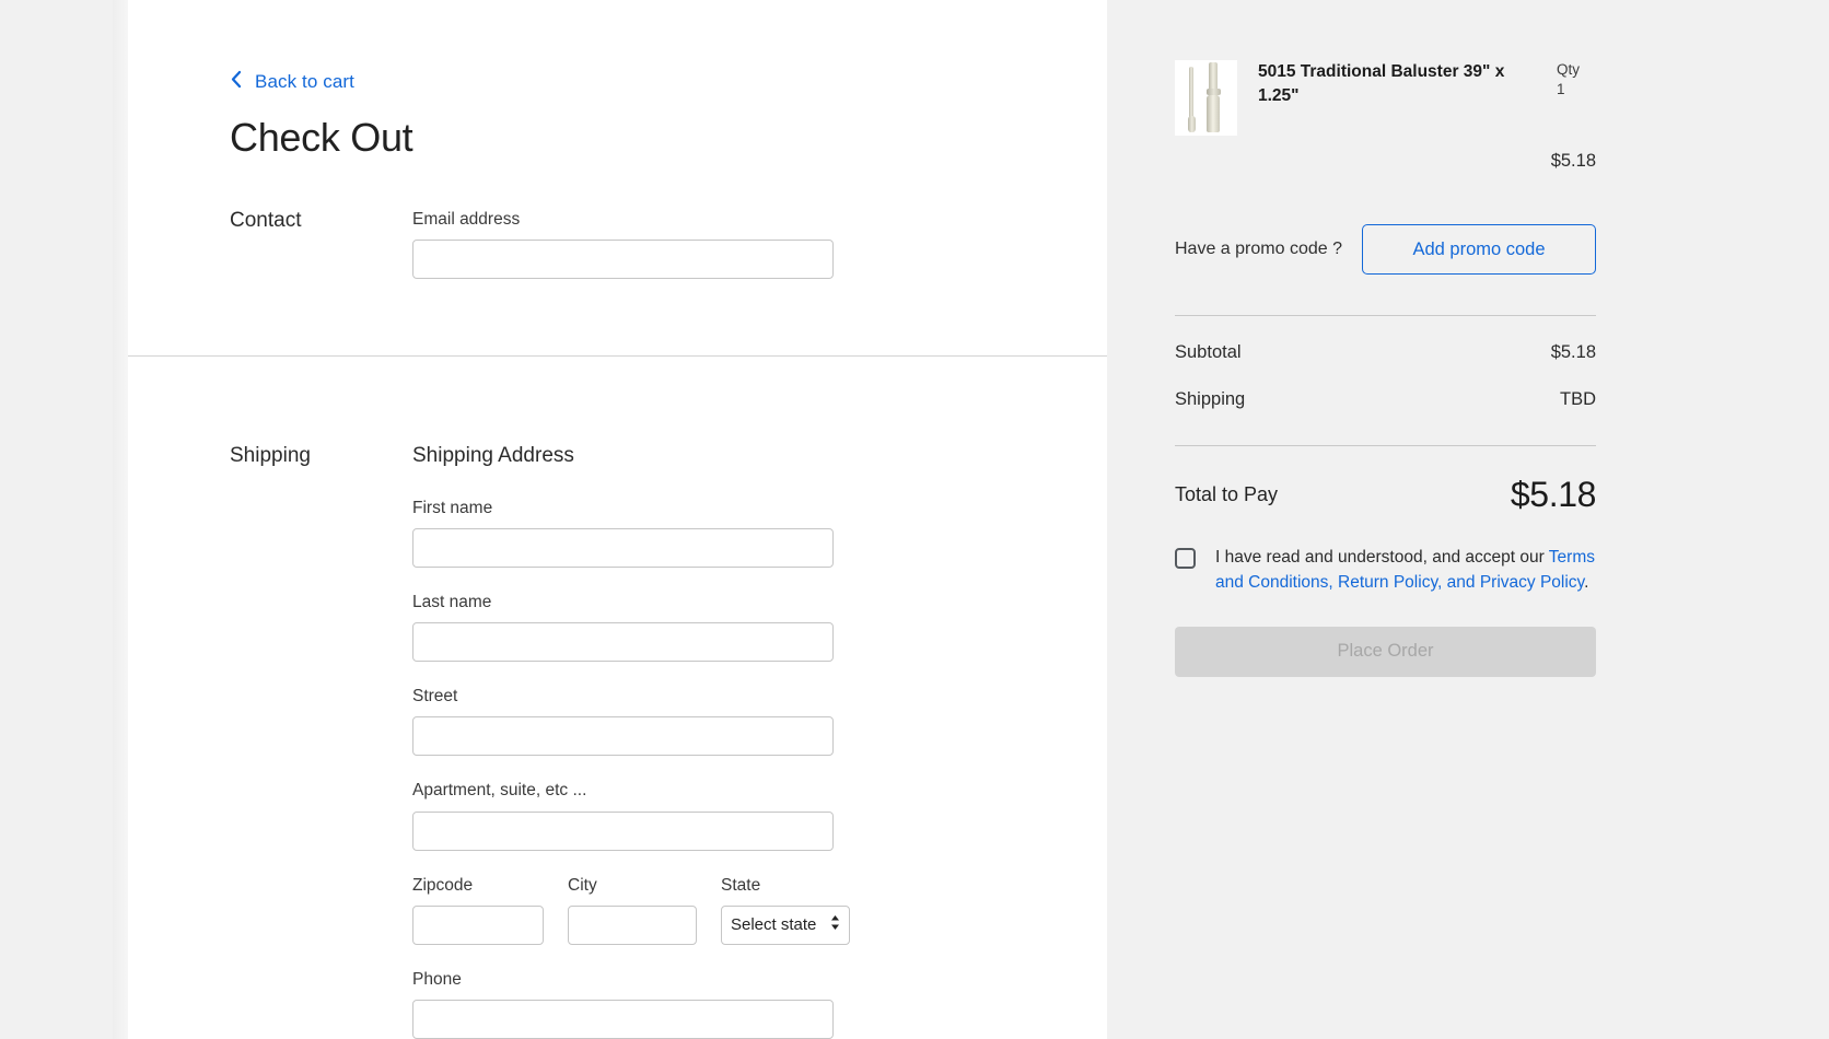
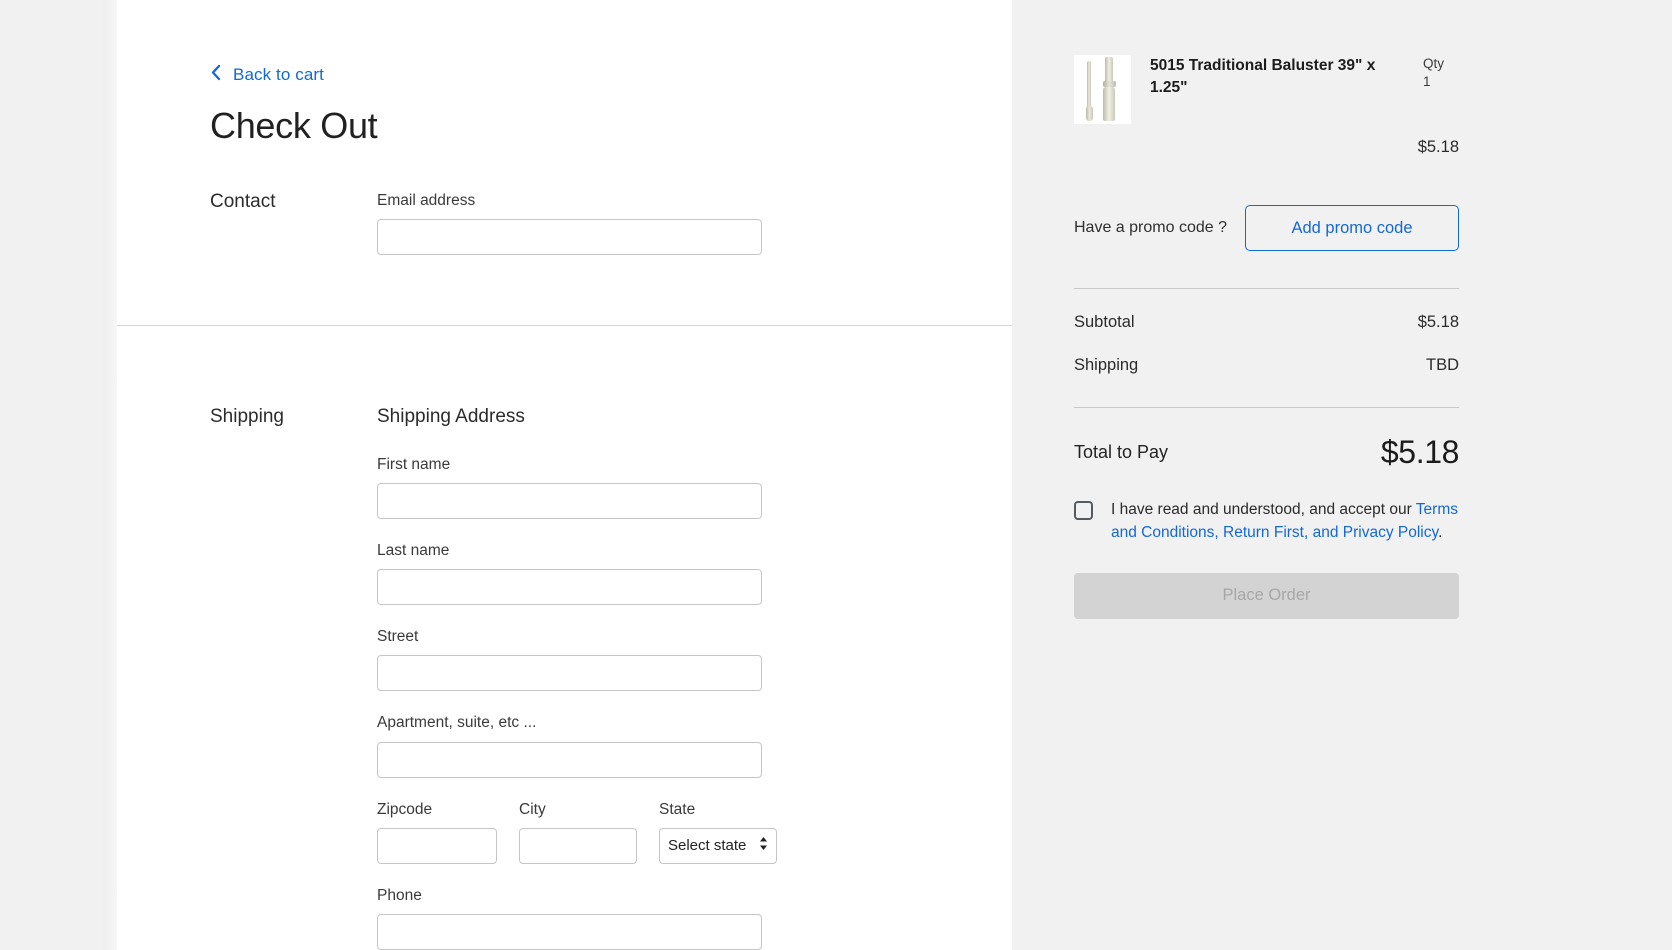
  Back to cart
  Check Out
  Contact
  Email address
  Shipping
  Shipping Address
  First name
  Last name
  Street
  Apartment, suite, etc ...
  Zipcode
  City
  State
  Select state
  Phone
  5015 Traditional Baluster 39" x 1.25"
  Qty
  1
  $5.18
  Have a promo code ?
  Add promo code
  Subtotal
  $5.18
  Shipping
  TBD
  Total to Pay
  $5.18
- I have read and understood, and accept our Terms and Conditions, Return Policy, and Privacy Policy.
+ I have read and understood, and accept our Terms and Conditions, Return First, and Privacy Policy.
  Place Order
